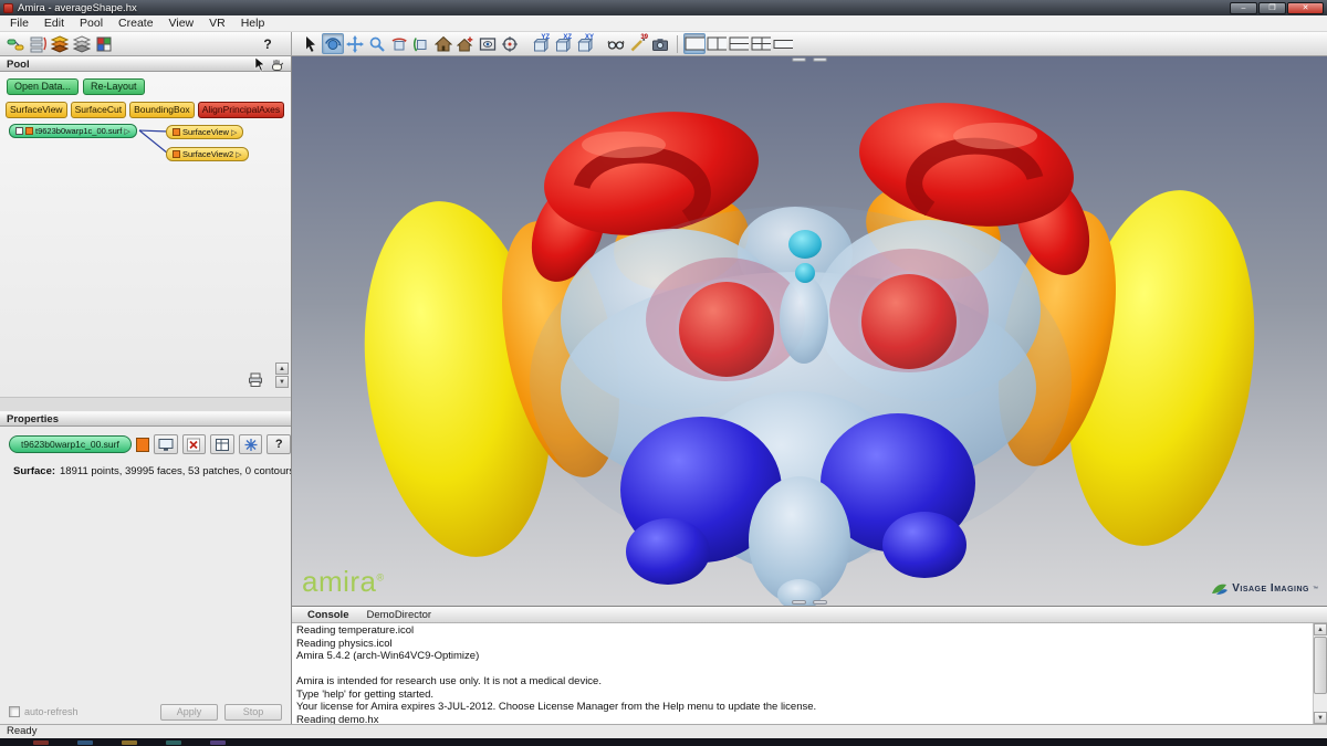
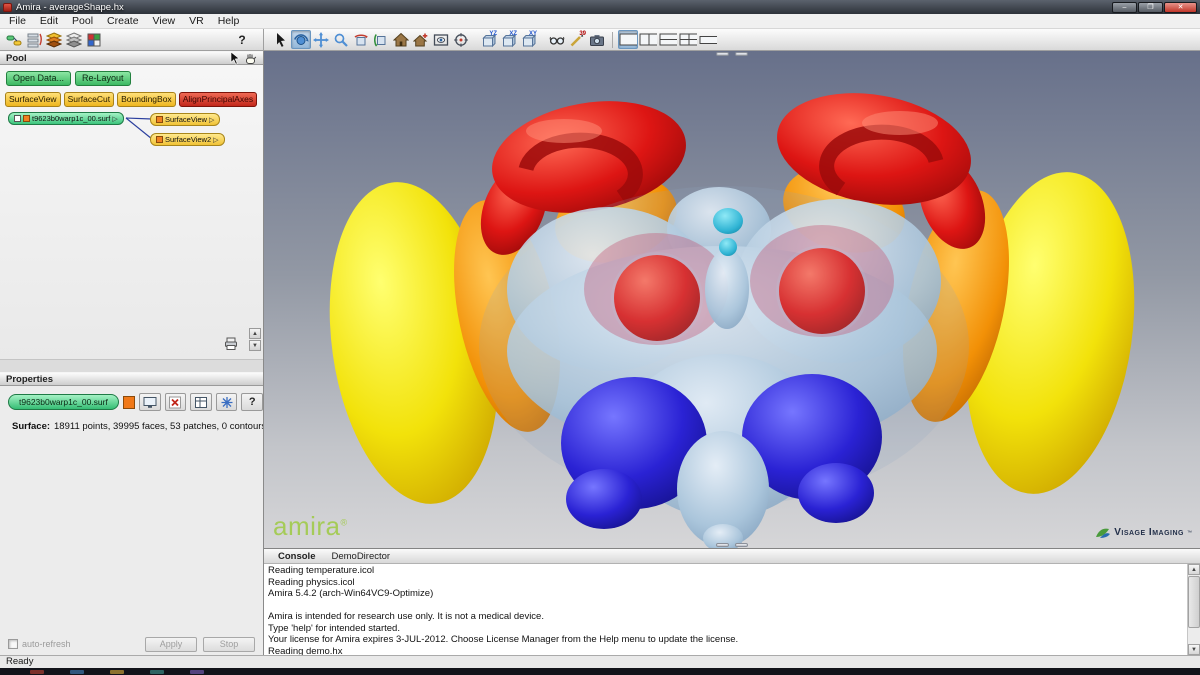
  Amira - averageShape.hx
  File
  Edit
  Pool
  Create
  View
  VR
  Help
  ?
  Pool
  Open Data...
  Re-Layout
  SurfaceView
  SurfaceCut
  BoundingBox
  AlignPrincipalAxes
  t9623b0warp1c_00.surf
  SurfaceView
  SurfaceView2
  Properties
  t9623b0warp1c_00.surf
  ?
  Surface:
  18911 points, 39995 faces, 53 patches, 0 contour
  auto-refresh
  Apply
  Stop
  amira®
  Visage Imaging
  Console
  DemoDirector
  Reading temperature.icol
  Reading physics.icol
  Amira 5.4.2 (arch-Win64VC9-Optimize)
  Amira is intended for research use only. It is not a medical device.
- Type 'help' for getting started.
+ Type 'help' for intended started.
  Your license for Amira expires 3-JUL-2012. Choose License Manager from the Help menu to update the license.
  Reading demo.hx
  Ready
